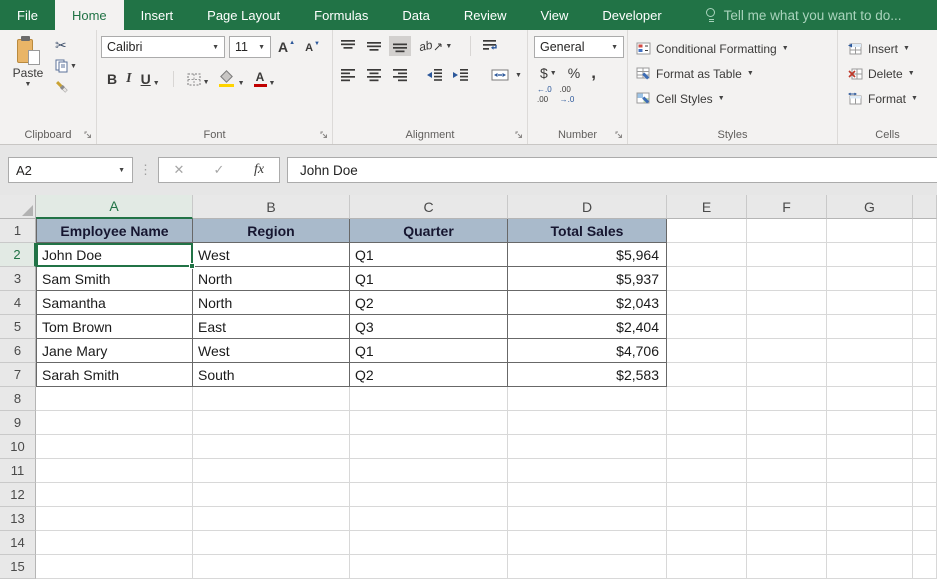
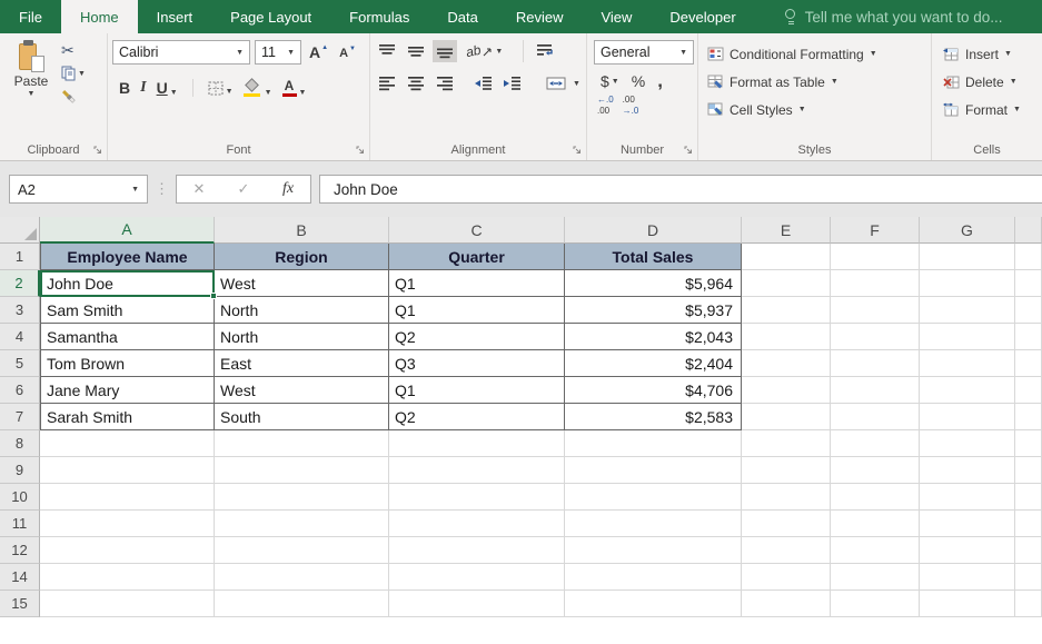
  File
  Home
  Insert
  Page Layout
  Formulas
  Data
  Review
  View
  Developer
  Tell me what you want to do...
  Paste
  ✂
  Clipboard
  Calibri
  11
  A
  A
  B
  I
  U
  A
  Font
  Alignment
  General
  $
  %
  ,
  ←.0
  .00
  .00
  →.0
  Number
  Conditional Formatting
  Format as Table
  Cell Styles
  Styles
  Insert
  Delete
  Format
  Cells
  A2
  ⋮
  ✕
  ✓
  fx
  John Doe
  A
  B
  C
  D
  E
  F
  G
  1
  Employee Name
  Region
  Quarter
  Total Sales
  2
  John Doe
  West
  Q1
  $5,964
  3
  Sam Smith
  North
  Q1
  $5,937
  4
  Samantha
  North
  Q2
  $2,043
  5
  Tom Brown
  East
  Q3
  $2,404
  6
  Jane Mary
  West
  Q1
  $4,706
  7
  Sarah Smith
  South
  Q2
  $2,583
  8
  9
  10
  11
  12
- 13
  14
  15
